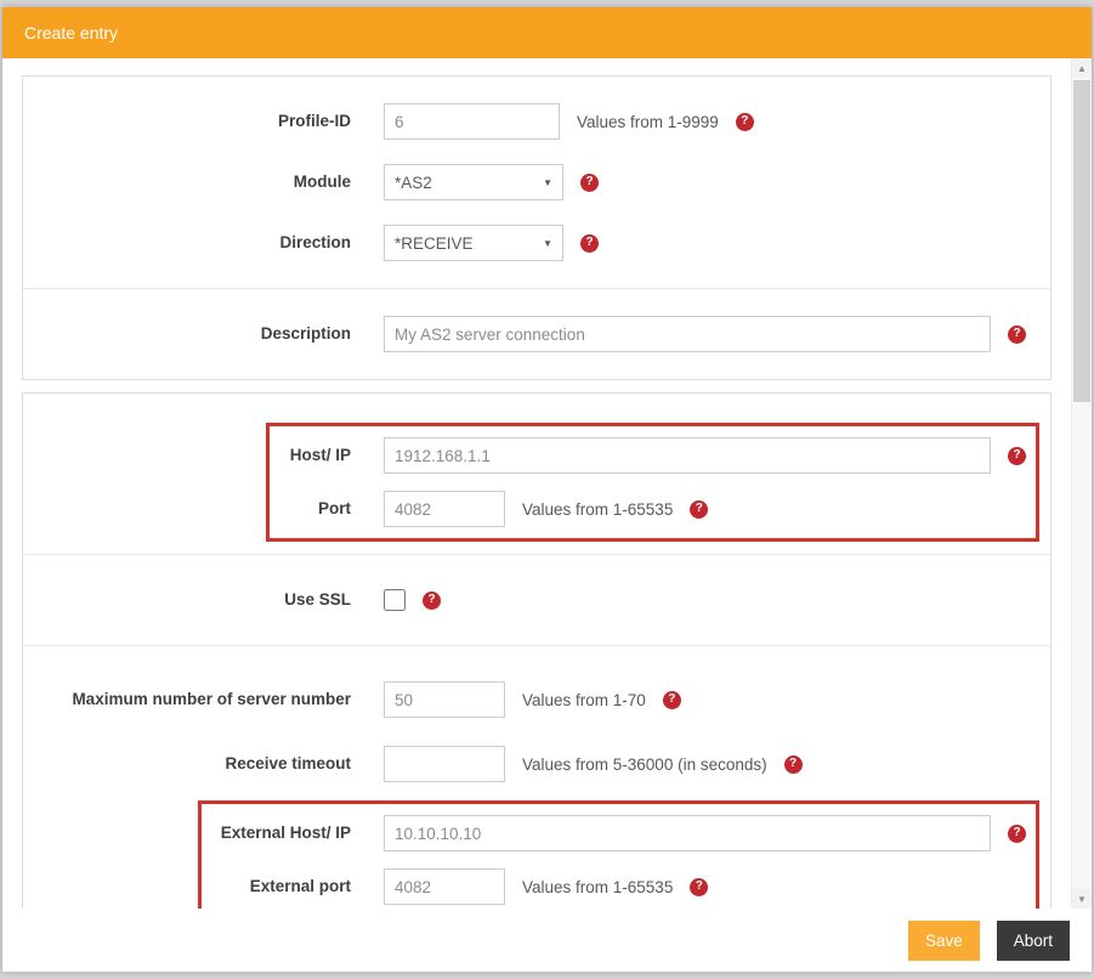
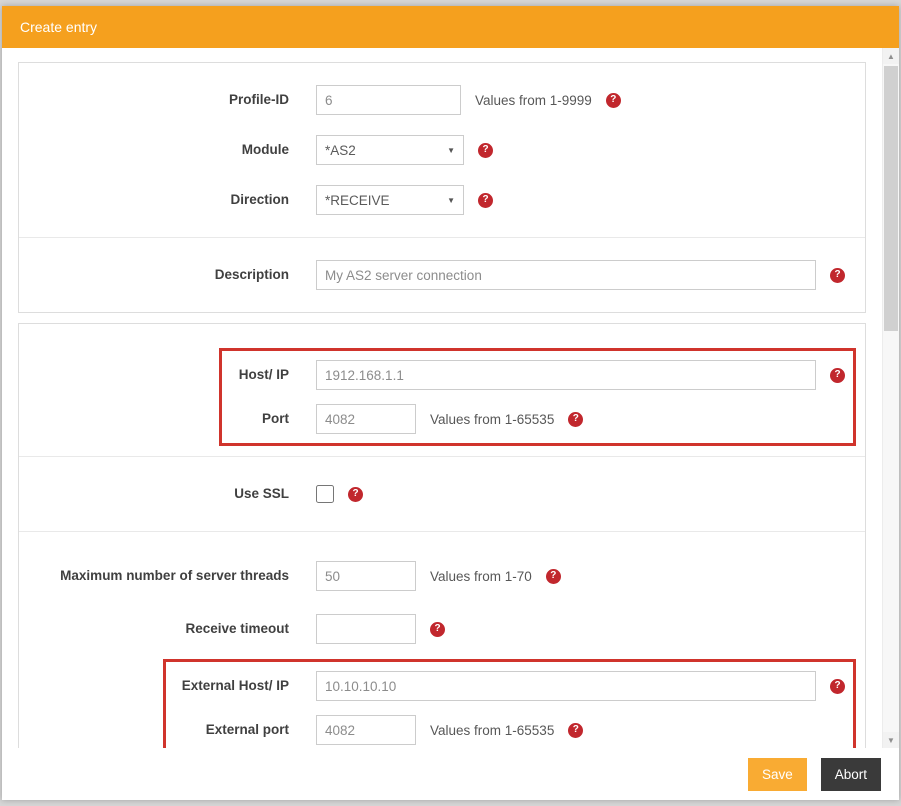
  Create entry
  Profile-ID
  6
  Values from 1-9999
  ?
  Module
  *AS2
  ▼
  ?
  Direction
  *RECEIVE
  ▼
  ?
  Description
  My AS2 server connection
  ?
  Host/ IP
  1912.168.1.1
  ?
  Port
  4082
  Values from 1-65535
  ?
  Use SSL
  ?
- Maximum number of server number
+ Maximum number of server threads
  50
  Values from 1-70
  ?
  Receive timeout
- Values from 5-36000 (in seconds)
  ?
  External Host/ IP
  10.10.10.10
  ?
  External port
  4082
  Values from 1-65535
  ?
  ▲
  ▼
  Save
  Abort
